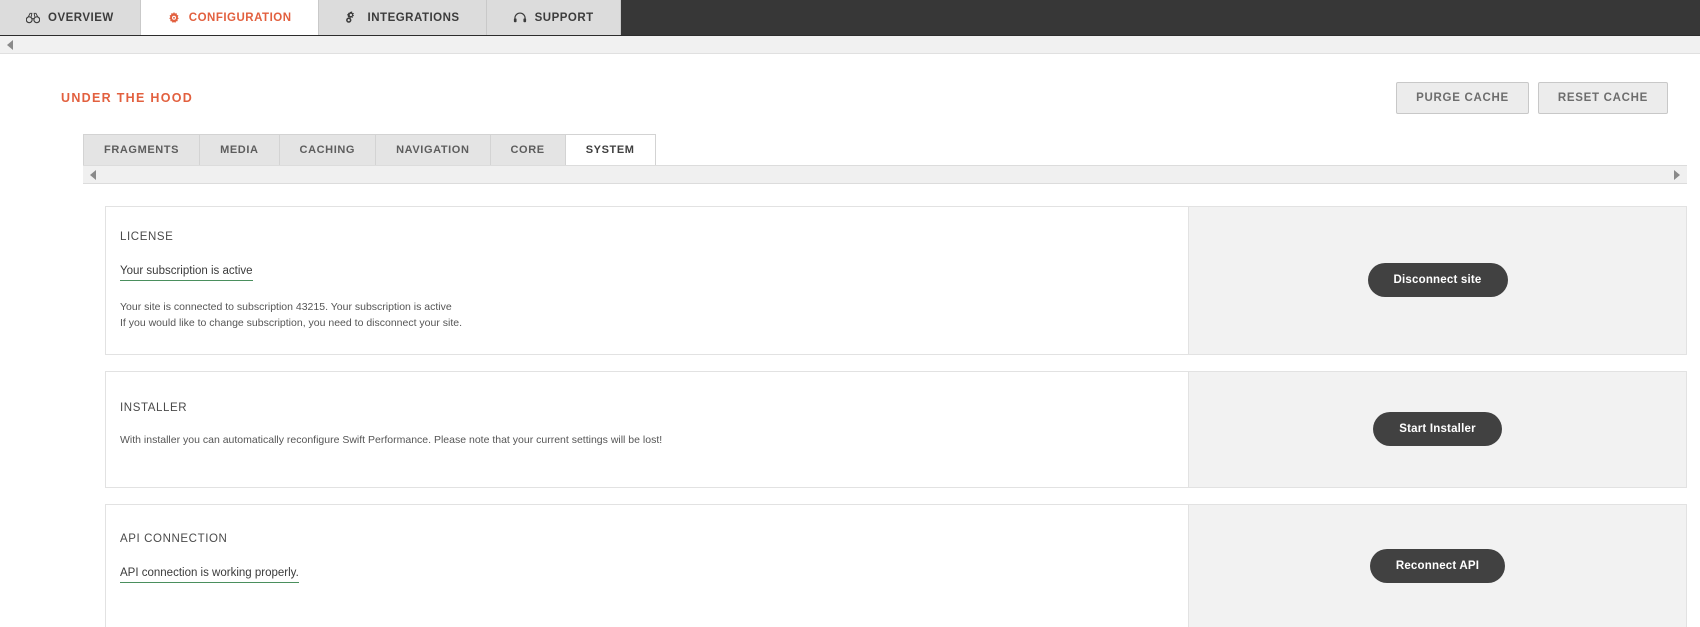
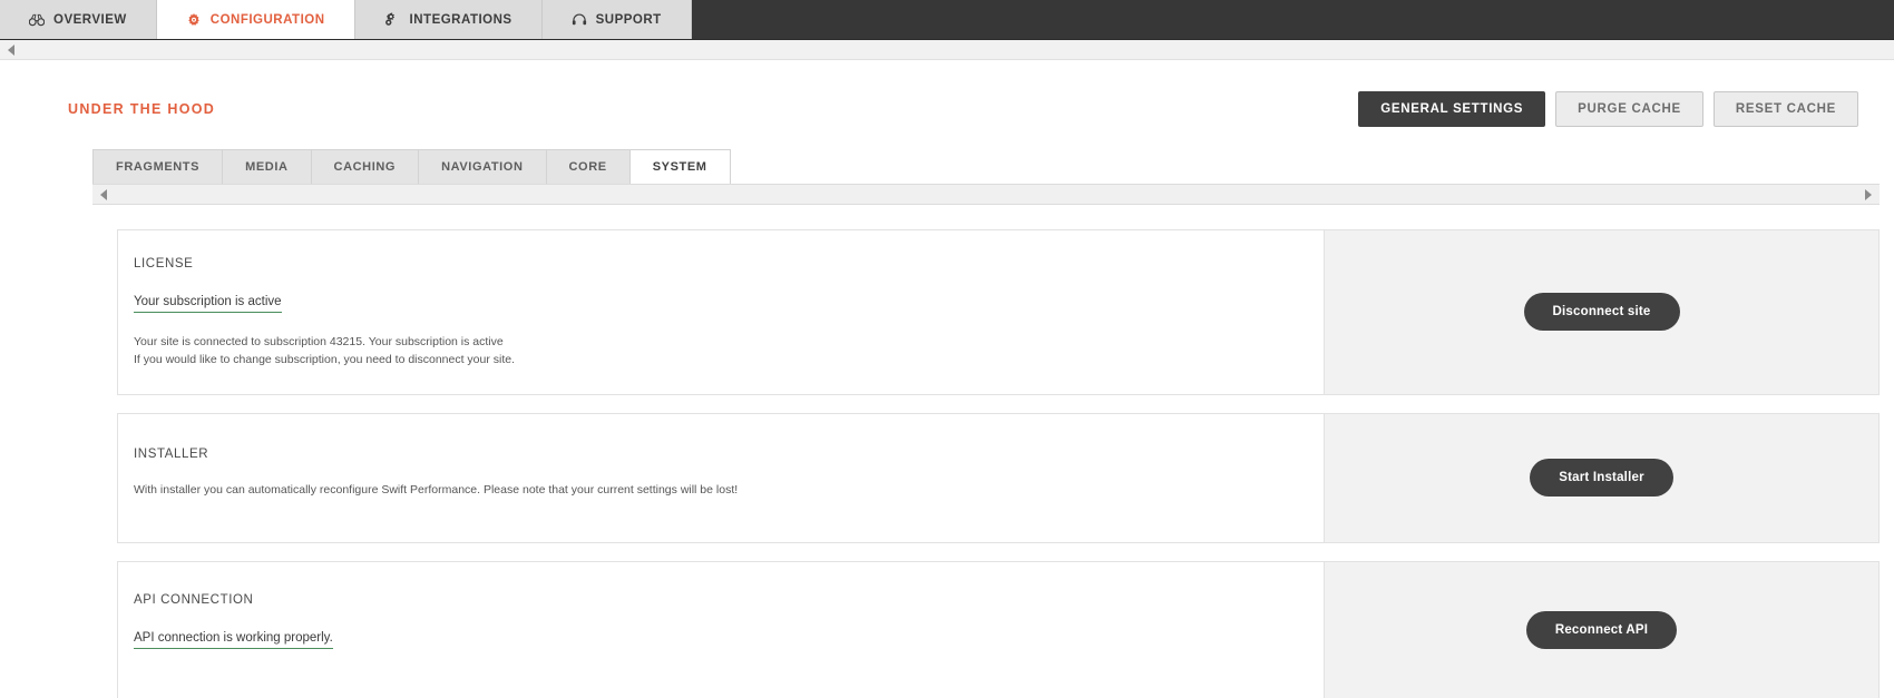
  OVERVIEW
  CONFIGURATION
  INTEGRATIONS
  SUPPORT
  UNDER THE HOOD
+ GENERAL SETTINGS
  PURGE CACHE
  RESET CACHE
  FRAGMENTS
  MEDIA
  CACHING
  NAVIGATION
  CORE
  SYSTEM
  LICENSE
  Your subscription is active
  Your site is connected to subscription 43215. Your subscription is active
  If you would like to change subscription, you need to disconnect your site.
  Disconnect site
  INSTALLER
  With installer you can automatically reconfigure Swift Performance. Please note that your current settings will be lost!
  Start Installer
  API CONNECTION
  API connection is working properly.
  Reconnect API
